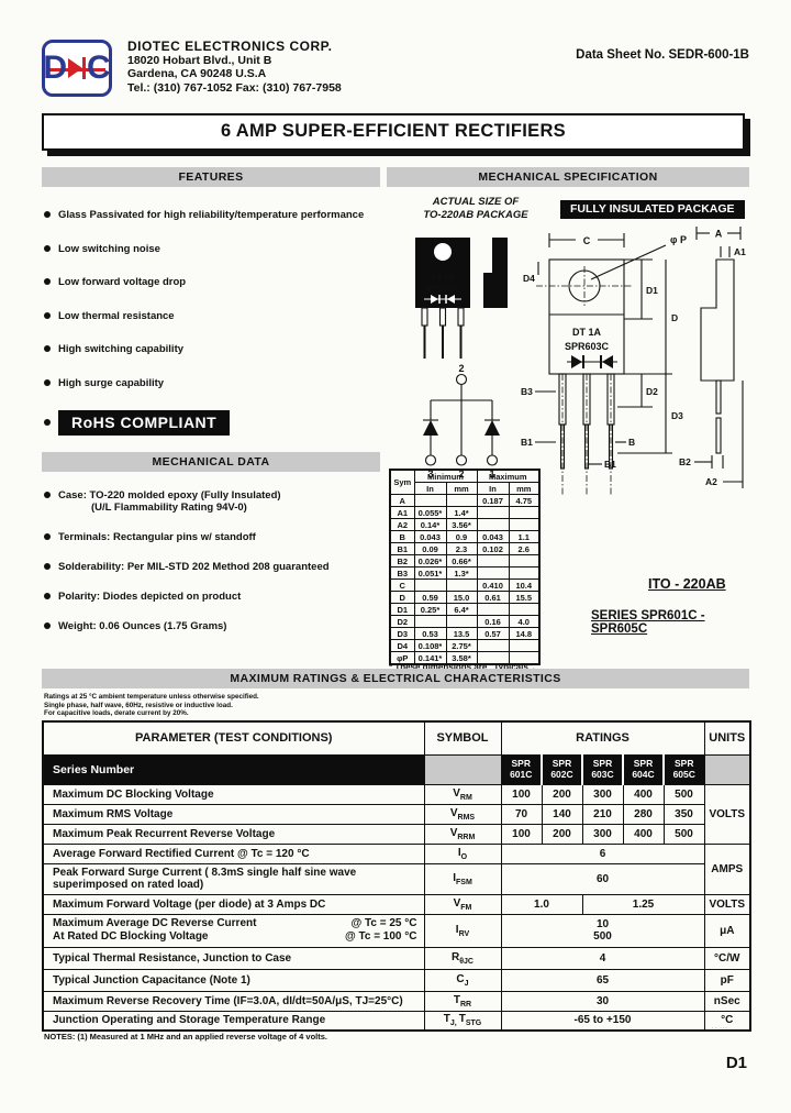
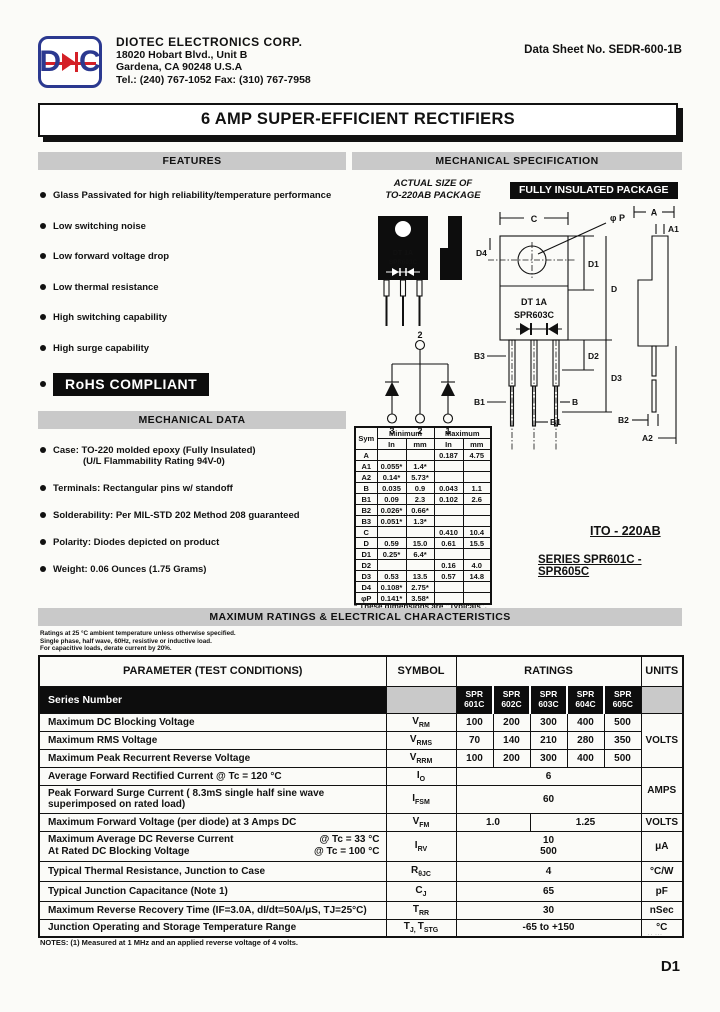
  D
  C
  DIOTEC ELECTRONICS CORP.
  18020 Hobart Blvd., Unit B
  Gardena, CA 90248 U.S.A
- Tel.: (310) 767-1052 Fax: (310) 767-7958
+ Tel.: (240) 767-1052 Fax: (310) 767-7958
  Data Sheet No. SEDR-600-1B
  6 AMP SUPER-EFFICIENT RECTIFIERS
  FEATURES
  Glass Passivated for high reliability/temperature performance
  Low switching noise
  Low forward voltage drop
  Low thermal resistance
  High switching capability
  High surge capability
  RoHS COMPLIANT
  MECHANICAL DATA
  Case: TO-220 molded epoxy (Fully Insulated)
  (U/L Flammability Rating 94V-0)
  Terminals: Rectangular pins w/ standoff
  Solderability: Per MIL-STD 202 Method 208 guaranteed
  Polarity: Diodes depicted on product
  Weight: 0.06 Ounces (1.75 Grams)
  MECHANICAL SPECIFICATION
  ACTUAL SIZE OF
  TO-220AB PACKAGE
  FULLY INSULATED PACKAGE
  2
  3
  2
  1
  C
  φ P
  D4
  DT 1A
  SPR603C
  B3
  D1
  D
  D2
  D3
  B1
  B
  B1
  A
  A1
  B2
  A2
  Sym	Minimum	Maximum
  In	mm	In	mm
  A			0.187	4.75
  A1	0.055*	1.4*
- A2	0.14*	3.56*
+ A2	0.14*	5.73*
- B	0.043	0.9	0.043	1.1
+ B	0.035	0.9	0.043	1.1
  B1	0.09	2.3	0.102	2.6
  B2	0.026*	0.66*
  B3	0.051*	1.3*
  C			0.410	10.4
  D	0.59	15.0	0.61	15.5
  D1	0.25*	6.4*
  D2			0.16	4.0
  D3	0.53	13.5	0.57	14.8
  D4	0.108*	2.75*
  φP	0.141*	3.58*
  * These dimensions are "Typicals".
  ITO - 220AB
  SERIES SPR601C - SPR605C
  MAXIMUM RATINGS & ELECTRICAL CHARACTERISTICS
  PARAMETER (TEST CONDITIONS)	SYMBOL	RATINGS	UNITS
  Series Number		SPR601C	SPR602C	SPR603C	SPR604C	SPR605C
  Maximum DC Blocking Voltage	V	100	200	300	400	500	VOLTS
  Maximum RMS Voltage	V	70	140	210	280	350
  Maximum Peak Recurrent Reverse Voltage	V	100	200	300	400	500
  Average Forward Rectified Current @ Tc = 120 °C	I	6	AMPS
  Peak Forward Surge Current ( 8.3mS single half sine wave superimposed on rated load)	I	60
  Maximum Forward Voltage (per diode) at 3 Amps DC	V	1.0	1.25	VOLTS
- Maximum Average DC Reverse Current At Rated DC Blocking Voltage @ Tc = 25 °C @ Tc = 100 °C	I	10 500	μA
+ Maximum Average DC Reverse Current At Rated DC Blocking Voltage @ Tc = 33 °C @ Tc = 100 °C	I	10 500	μA
  Typical Thermal Resistance, Junction to Case	R	4	°C/W
  Typical Junction Capacitance (Note 1)	C	65	pF
  Maximum Reverse Recovery Time (IF=3.0A, dI/dt=50A/μS, TJ=25°C)	T	30	nSec
  Junction Operating and Storage Temperature Range	T T	-65 to +150	°C
  NOTES: (1) Measured at 1 MHz and an applied reverse voltage of 4 volts.
  D1
